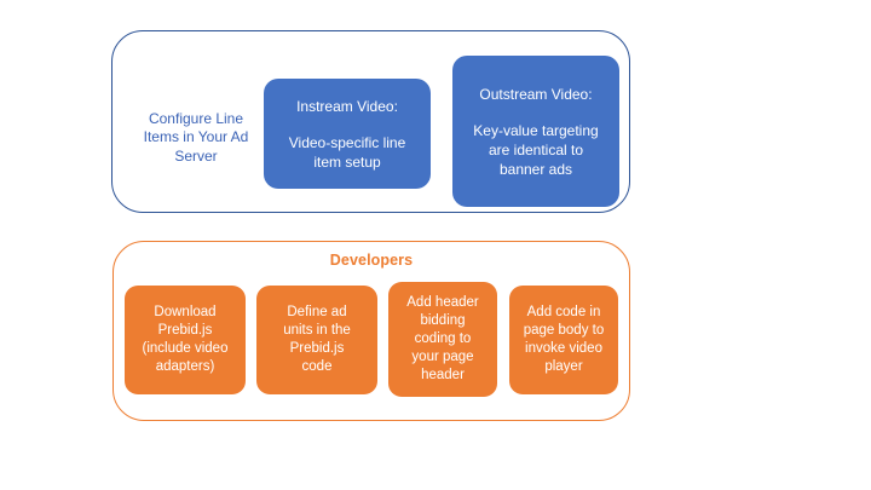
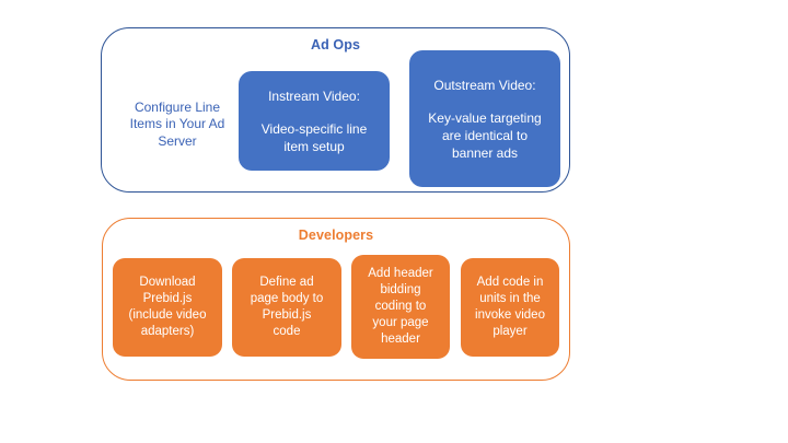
+ Ad Ops
  Configure Line Items in Your Ad Server
  Instream Video:
  Video-specific line
  item setup
  Outstream Video:
  Key-value targeting
  are identical to
  banner ads
  Developers
  Download
  Prebid.js
  (include video
  adapters)
  Define ad
- units in the
+ page body to
  Prebid.js
  code
  Add header
  bidding
  coding to
  your page
  header
  Add code in
- page body to
+ units in the
  invoke video
  player
